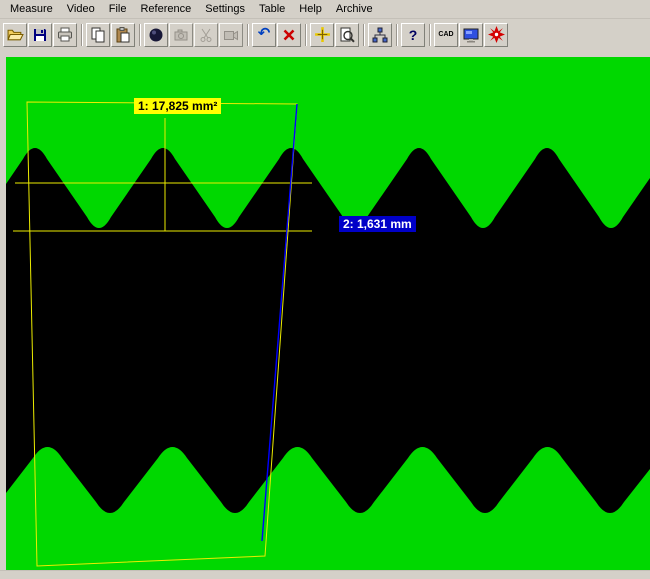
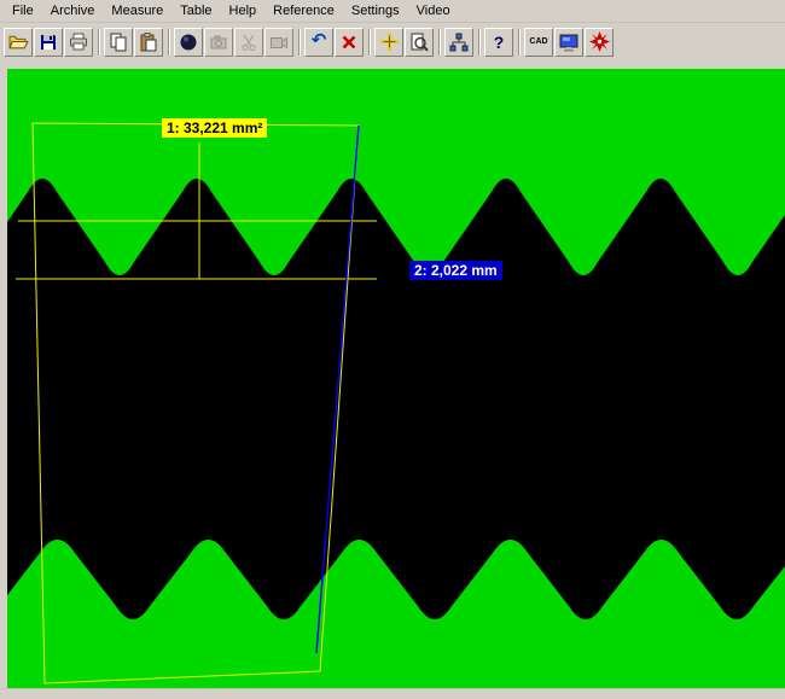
- Measure
+ File
- Video
+ Archive
- File
+ Measure
- Reference
+ Table
- Settings
+ Help
- Table
+ Reference
- Help
+ Settings
- Archive
+ Video
  ↶
  ?
- 1: 17,825 mm²
+ 1: 33,221 mm²
- 2: 1,631 mm
+ 2: 2,022 mm
